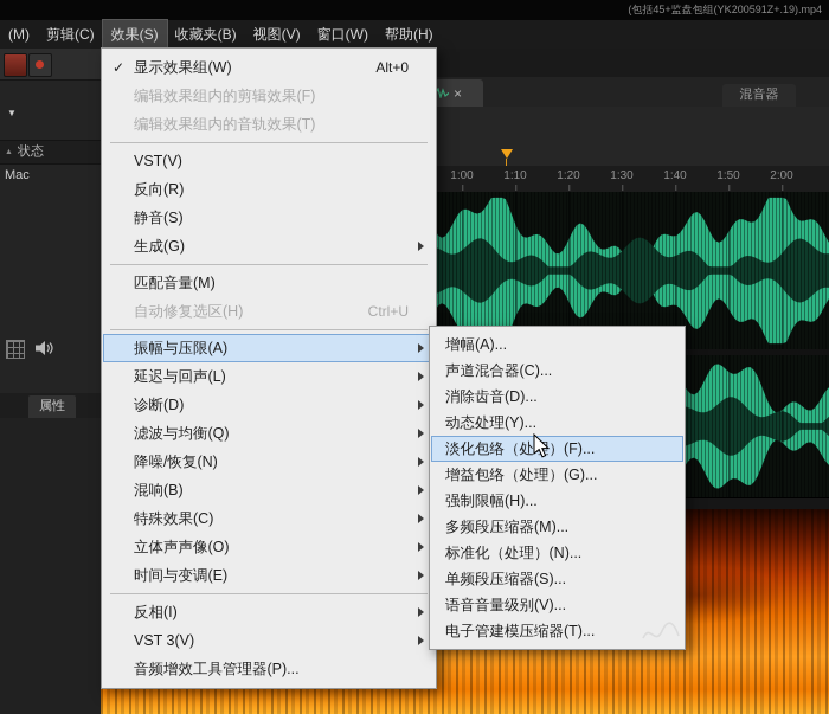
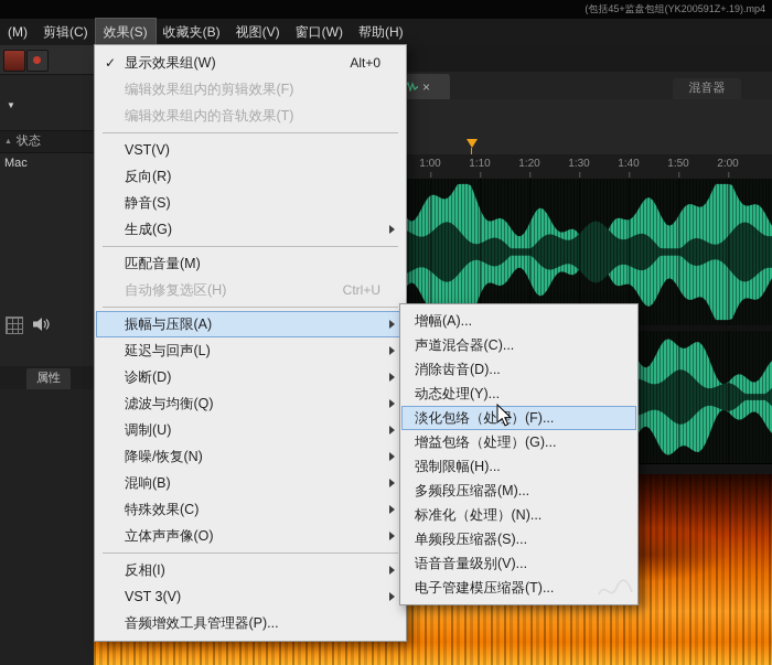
  (包括45+监盘包组(YK200591Z+.19).mp4
  (M)
  剪辑(C)
  效果(S)
  收藏夹(B)
  视图(V)
  窗口(W)
  帮助(H)
  ▼
  状态
  Mac
  属性
  ×
  混音器
  1:00
  1:10
  1:20
  1:30
  1:40
  1:50
  2:00
  ✓
  显示效果组(W)
  Alt+0
  编辑效果组内的剪辑效果(F)
  编辑效果组内的音轨效果(T)
  VST(V)
  反向(R)
  静音(S)
  生成(G)
  匹配音量(M)
  自动修复选区(H)
  Ctrl+U
  振幅与压限(A)
  延迟与回声(L)
  诊断(D)
  滤波与均衡(Q)
+ 调制(U)
  降噪/恢复(N)
  混响(B)
  特殊效果(C)
  立体声声像(O)
- 时间与变调(E)
  反相(I)
  VST 3(V)
  音频增效工具管理器(P)...
  增幅(A)...
  声道混合器(C)...
  消除齿音(D)...
  动态处理(Y)...
  淡化包络（处）(F)...
  增益包络（处理）(G)...
  强制限幅(H)...
  多频段压缩器(M)...
  标准化（处理）(N)...
  单频段压缩器(S)...
  语音音量级别(V)...
  电子管建模压缩器(T)...
